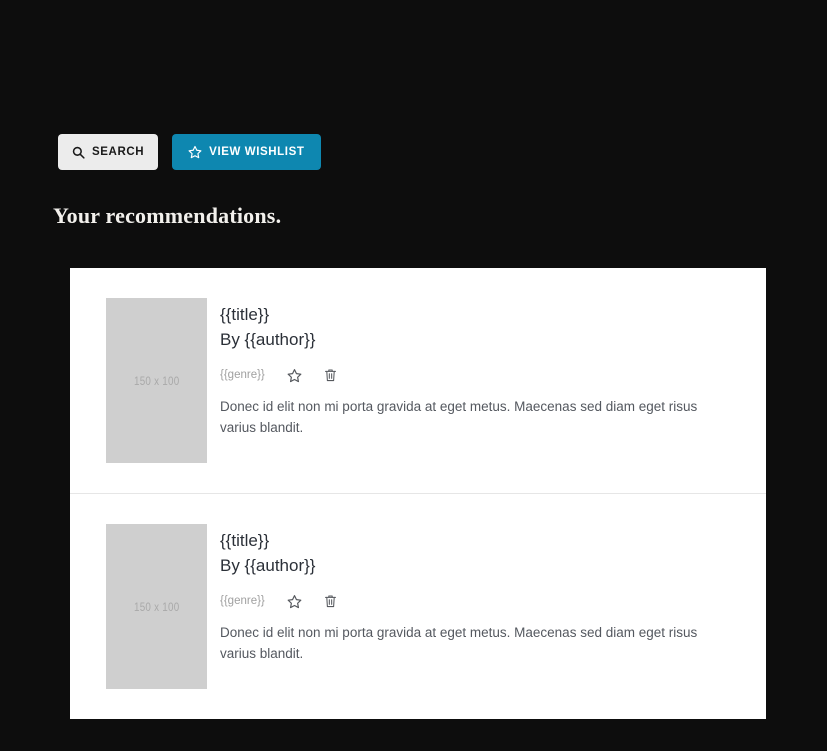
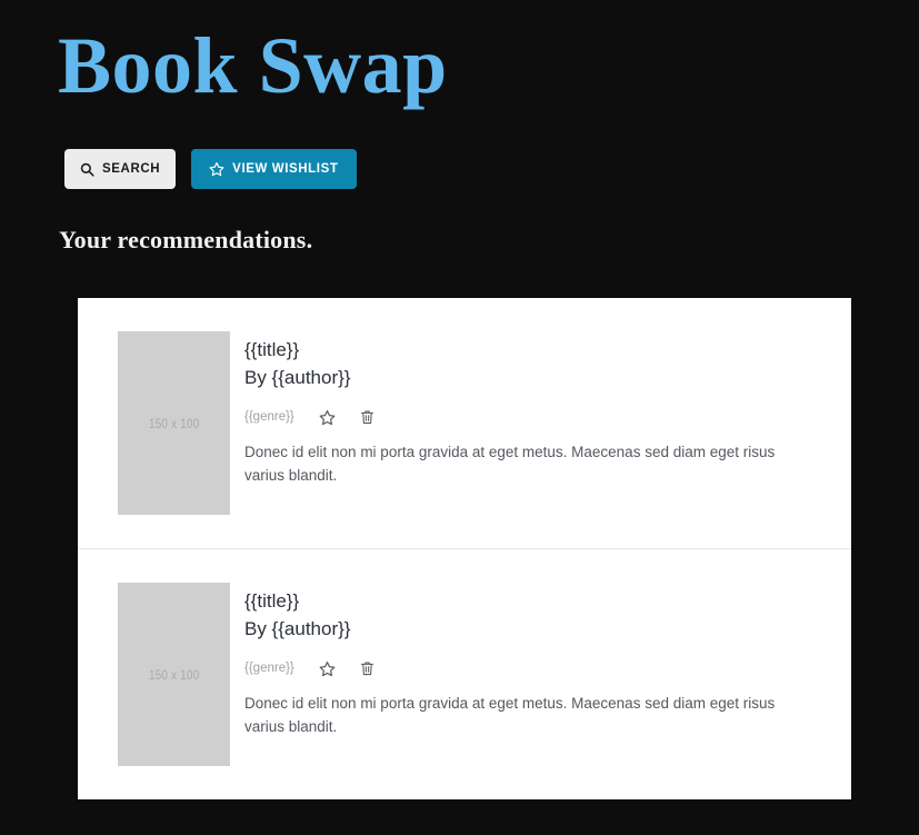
+ Book Swap
  SEARCH
  VIEW WISHLIST
  Your recommendations.
  150 x 100
  {{title}}
  By {{author}}
  {{genre}}
  Donec id elit non mi porta gravida at eget metus. Maecenas sed diam eget risus varius blandit.
  150 x 100
  {{title}}
  By {{author}}
  {{genre}}
  Donec id elit non mi porta gravida at eget metus. Maecenas sed diam eget risus varius blandit.
